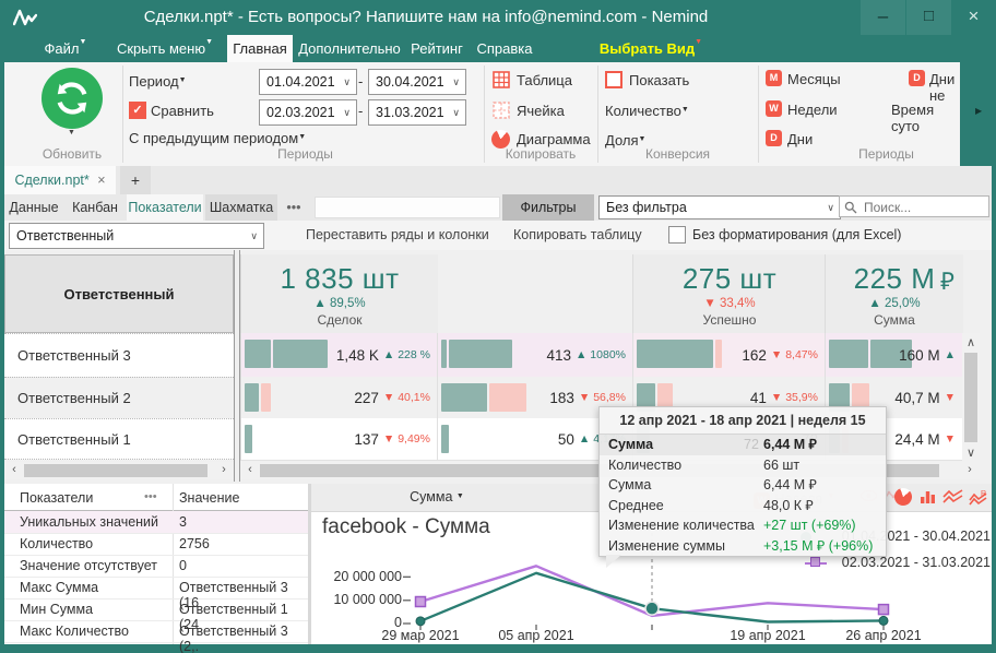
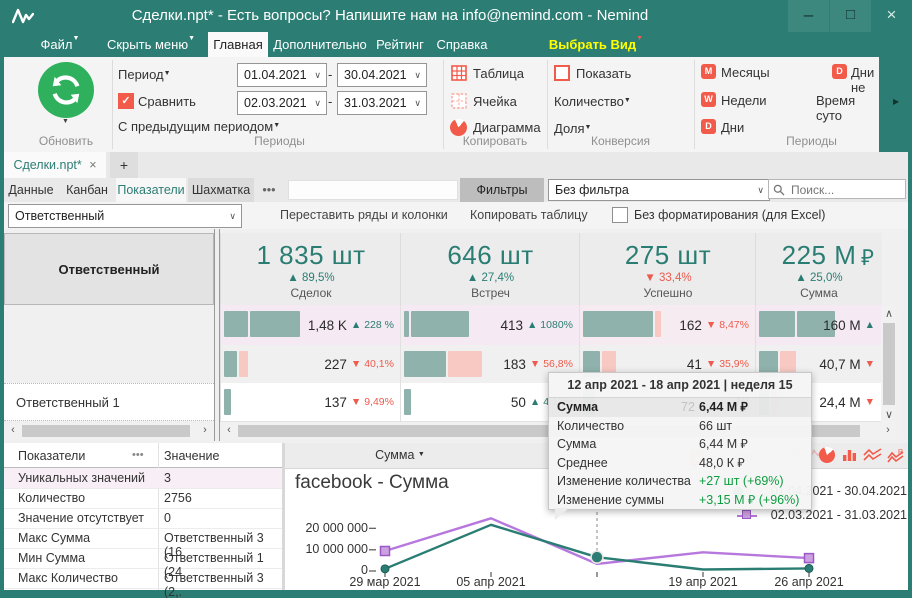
  Сделки.npt* - Есть вопросы? Напишите нам на info@nemind.com - Nemind
  –
  □
  ×
  Файл
  Скрыть меню
  Главная
  Дополнительно
  Рейтинг
  Справка
  Выбрать Вид
  Обновить
  Период
  01.04.2021
  ∨
  -
  30.04.2021
  ∨
  ✓
  Сравнить
  02.03.2021
  ∨
  -
  31.03.2021
  ∨
  С предыдущим периодом
  Периоды
  Таблица
  Ячейка
  Диаграмма
  Копировать
  Показать
  Количество
  Доля
  Конверсия
  M
  Месяцы
  W
  Недели
  D
  Дни
  D
  Дни не
  Время суто
  Периоды
  ▶
  Сделки.npt* ×
  +
  Данные
  Канбан
  Показатели
  Шахматка
  •••
  Фильтры
  Без фильтра
  ∨
  Поиск...
  Ответственный
  ∨
  Переставить ряды и колонки
  Копировать таблицу
  Без форматирования (для Excel)
  Ответственный
  1 835 шт
  ▲ 89,5%
  Сделок
+ 646 шт
+ ▲ 27,4%
+ Встреч
  275 шт
  ▼ 33,4%
  Успешно
  225 М
  ₽
  ▲ 25,0%
  Сумма
- Ответственный 3
- Ответственный 2
  Ответственный 1
  1,48 K
  ▲ 228 %
  413
  ▲ 1080%
  162
  ▼ 8,47%
  160 М
  ▲
  227
  ▼ 40,1%
  183
  ▼ 56,8%
  41
  ▼ 35,9%
  40,7 М
  ▼
  137
  ▼ 9,49%
  50
  24,4 М
  ▼
  ‹
  ›
  ‹
  ›
  ∧
  ∨
  Показатели
  •••
  Значение
  Уникальных значений
  3
  Количество
  2756
  Значение отсутствует
  0
  Макс Сумма
  Ответственный 3 (16
  Мин Сумма
  Ответственный 1 (24
  Макс Количество
  Ответственный 3 (2,.
  Сумма
  facebook - Сумма
  02.03.2021 - 31.03.2021
  20 000 000
  10 000 000
  0
  29 мар 2021
  05 апр 2021
  19 апр 2021
  26 апр 2021
  12 апр 2021 - 18 апр 2021 | неделя 15
  Сумма
  72
  6,44 М ₽
  Количество
  66 шт
  Сумма
  6,44 М ₽
  Среднее
  48,0 К ₽
  Изменение количества
  +27 шт (+69%)
  Изменение суммы
  +3,15 М ₽ (+96%)
